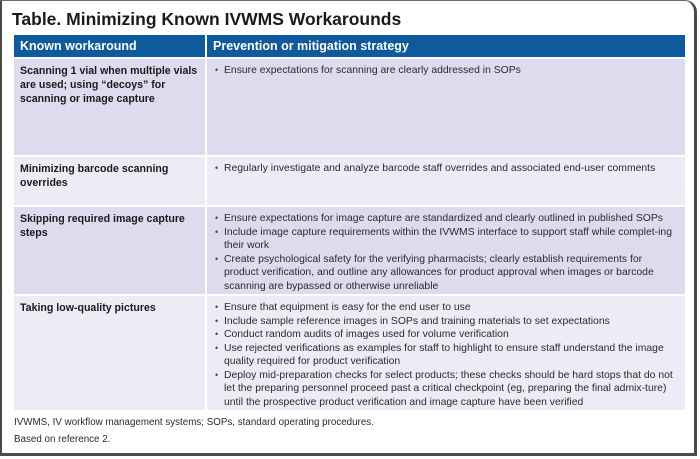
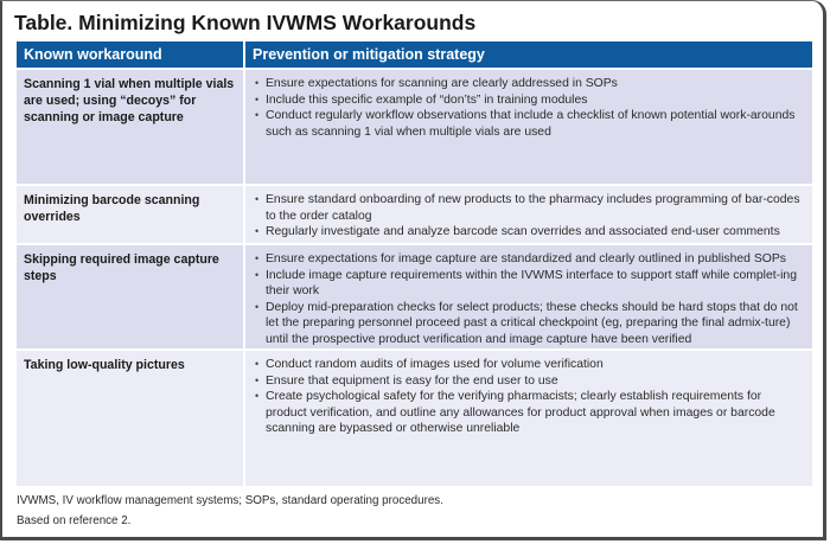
  Table. Minimizing Known IVWMS Workarounds
  Known workaround
  Prevention or mitigation strategy
  Scanning 1 vial when multiple vials are used; using “decoys” for scanning or image capture
  Ensure expectations for scanning are clearly addressed in SOPs
+ Include this specific example of “don’ts” in training modules
+ Conduct regularly workflow observations that include a checklist of known potential work-arounds such as scanning 1 vial when multiple vials are used
  Minimizing barcode scanning overrides
+ Ensure standard onboarding of new products to the pharmacy includes programming of bar-codes to the order catalog
- Regularly investigate and analyze barcode staff overrides and associated end-user comments
+ Regularly investigate and analyze barcode scan overrides and associated end-user comments
  Skipping required image capture steps
  Ensure expectations for image capture are standardized and clearly outlined in published SOPs
  Include image capture requirements within the IVWMS interface to support staff while complet-ing their work
- Create psychological safety for the verifying pharmacists; clearly establish requirements for product verification, and outline any allowances for product approval when images or barcode scanning are bypassed or otherwise unreliable
+ Deploy mid-preparation checks for select products; these checks should be hard stops that do not let the preparing personnel proceed past a critical checkpoint (eg, preparing the final admix-ture) until the prospective product verification and image capture have been verified
  Taking low-quality pictures
- Ensure that equipment is easy for the end user to use
+ Conduct random audits of images used for volume verification
- Include sample reference images in SOPs and training materials to set expectations
- Conduct random audits of images used for volume verification
+ Ensure that equipment is easy for the end user to use
- Use rejected verifications as examples for staff to highlight to ensure staff understand the image quality required for product verification
- Deploy mid-preparation checks for select products; these checks should be hard stops that do not let the preparing personnel proceed past a critical checkpoint (eg, preparing the final admix-ture) until the prospective product verification and image capture have been verified
+ Create psychological safety for the verifying pharmacists; clearly establish requirements for product verification, and outline any allowances for product approval when images or barcode scanning are bypassed or otherwise unreliable
  IVWMS, IV workflow management systems; SOPs, standard operating procedures.
  Based on reference 2.
